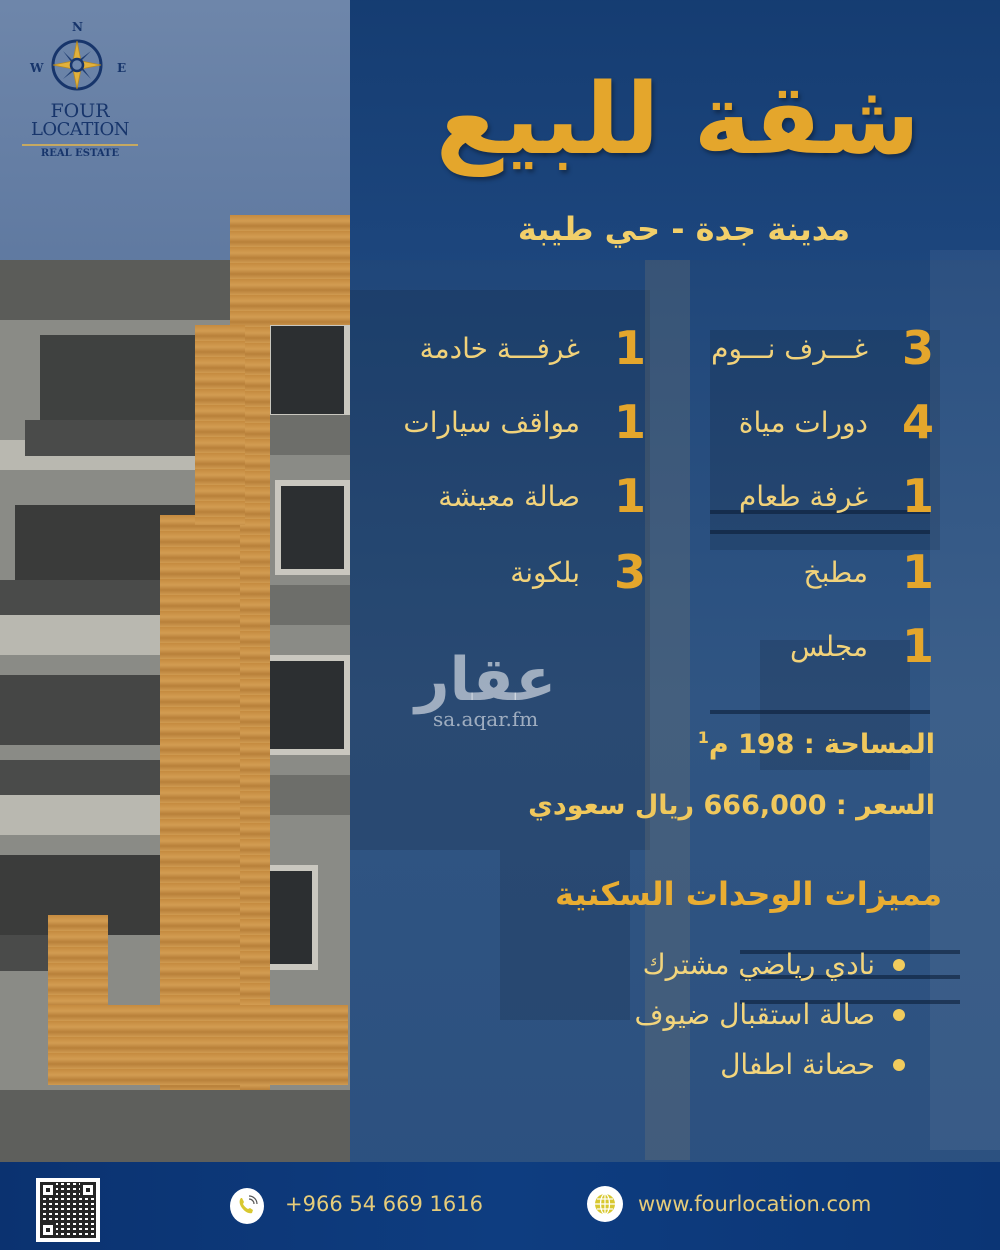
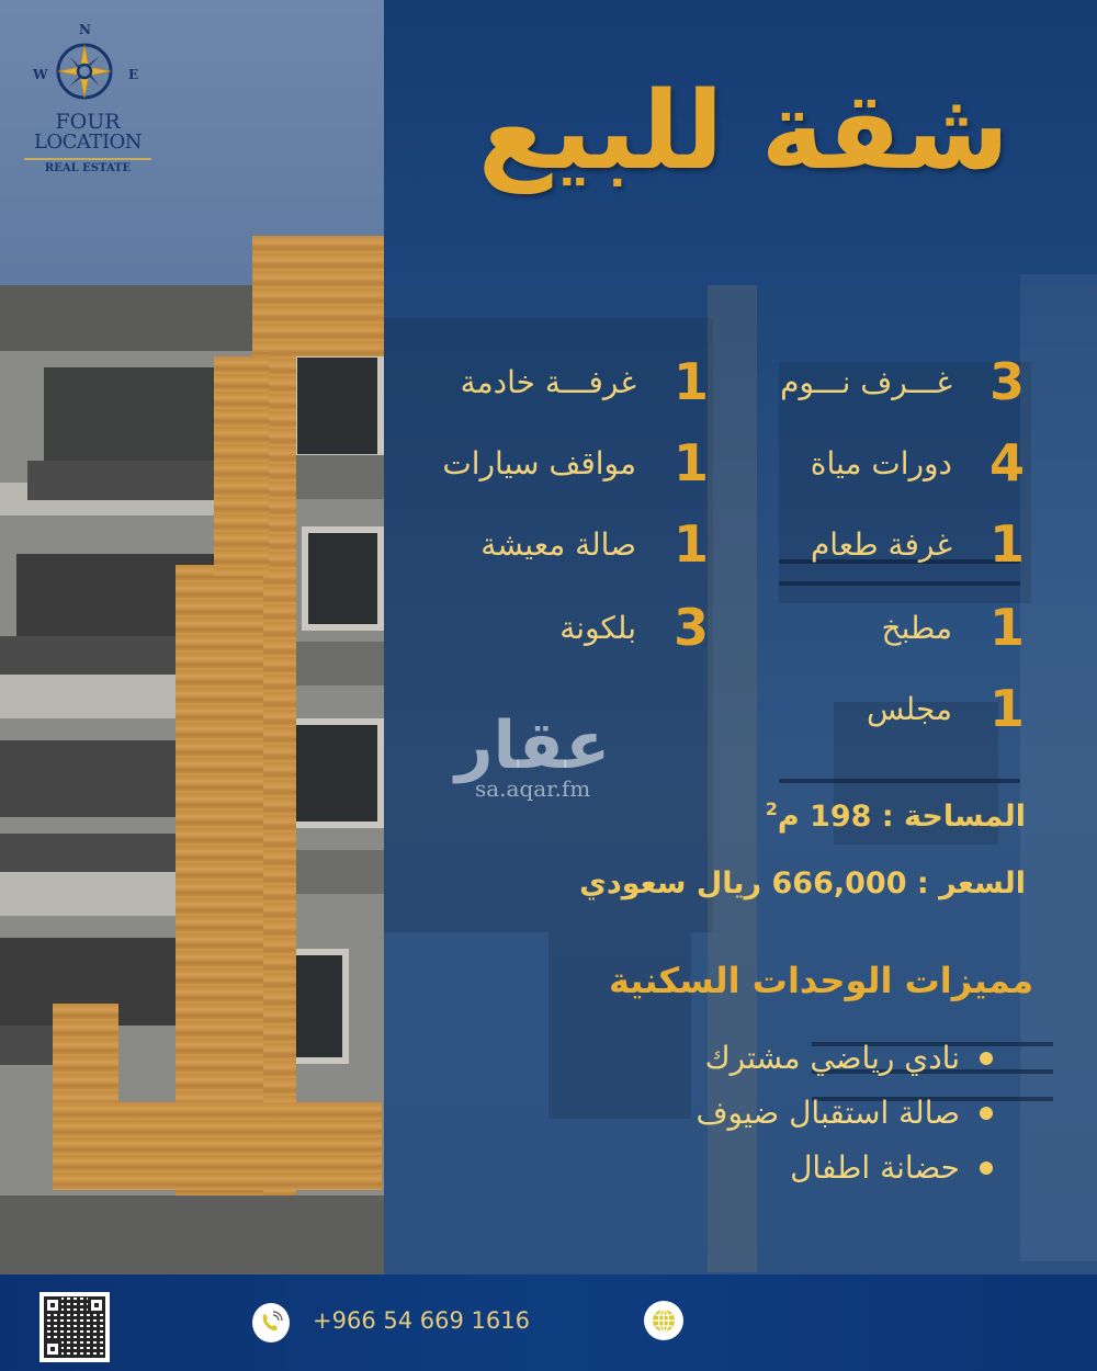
  N
  W
  E
  FOUR
  LOCATION
  REAL ESTATE
  شقة للبيع
- مدينة جدة - حي طيبة
  3
  غـــرف نـــوم
  4
  دورات مياة
  1
  غرفة طعام
  1
  مطبخ
  1
  مجلس
  1
  غرفـــة خادمة
  1
  مواقف سيارات
  1
  صالة معيشة
  3
  بلكونة
  عقار
  sa.aqar.fm
- المساحة : 198 م1
+ المساحة : 198 م2
  السعر : 666,000 ريال سعودي
  مميزات الوحدات السكنية
  نادي رياضي مشترك
  صالة استقبال ضيوف
  حضانة اطفال
  +966 54 669 1616
- www.fourlocation.com
